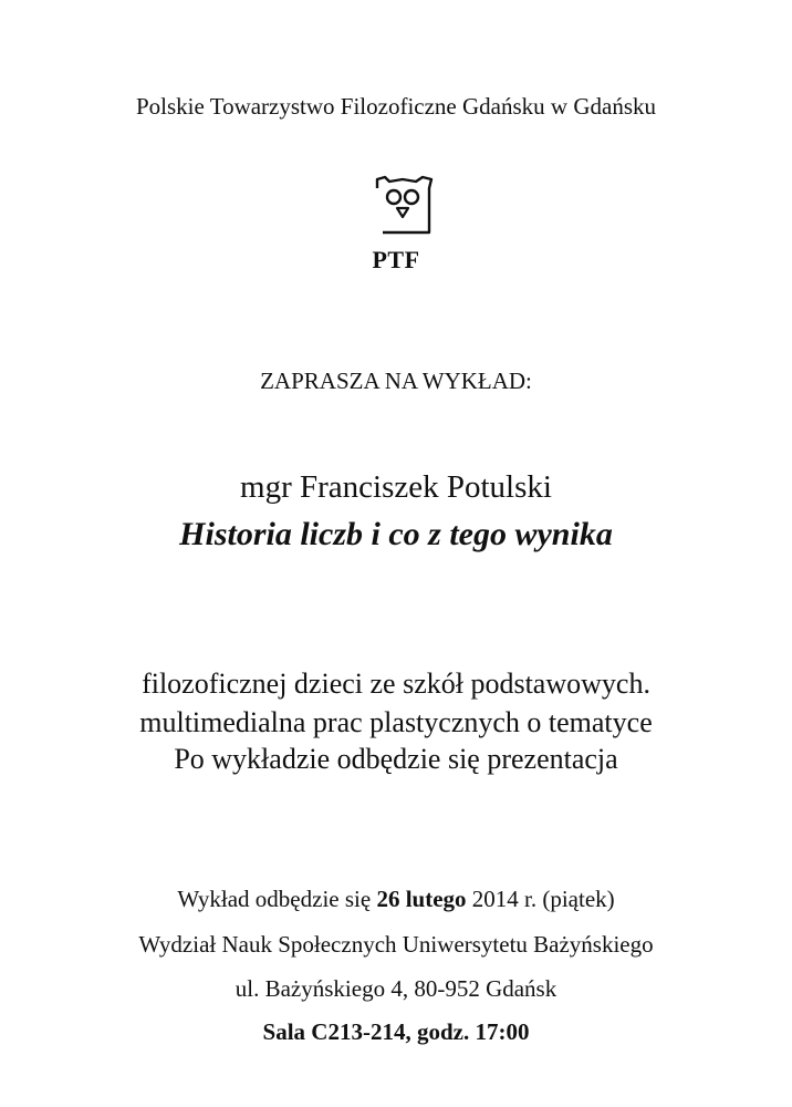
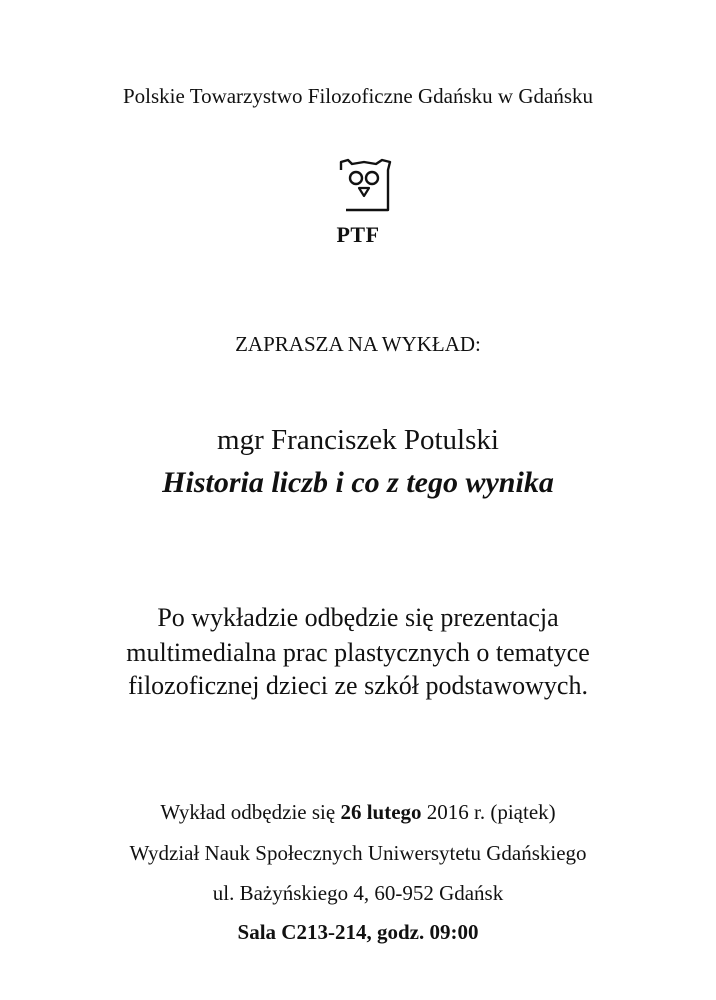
  Polskie Towarzystwo Filozoficzne Gdańsku w Gdańsku
  PTF
  ZAPRASZA NA WYKŁAD:
  mgr Franciszek Potulski
  Historia liczb i co z tego wynika
- filozoficznej dzieci ze szkół podstawowych.
+ Po wykładzie odbędzie się prezentacja
  multimedialna prac plastycznych o tematyce
- Po wykładzie odbędzie się prezentacja
+ filozoficznej dzieci ze szkół podstawowych.
- Wykład odbędzie się 26 lutego 2014 r. (piątek)
+ Wykład odbędzie się 26 lutego 2016 r. (piątek)
- Wydział Nauk Społecznych Uniwersytetu Bażyńskiego
+ Wydział Nauk Społecznych Uniwersytetu Gdańskiego
- ul. Bażyńskiego 4, 80-952 Gdańsk
+ ul. Bażyńskiego 4, 60-952 Gdańsk
- Sala C213-214, godz. 17:00
+ Sala C213-214, godz. 09:00
